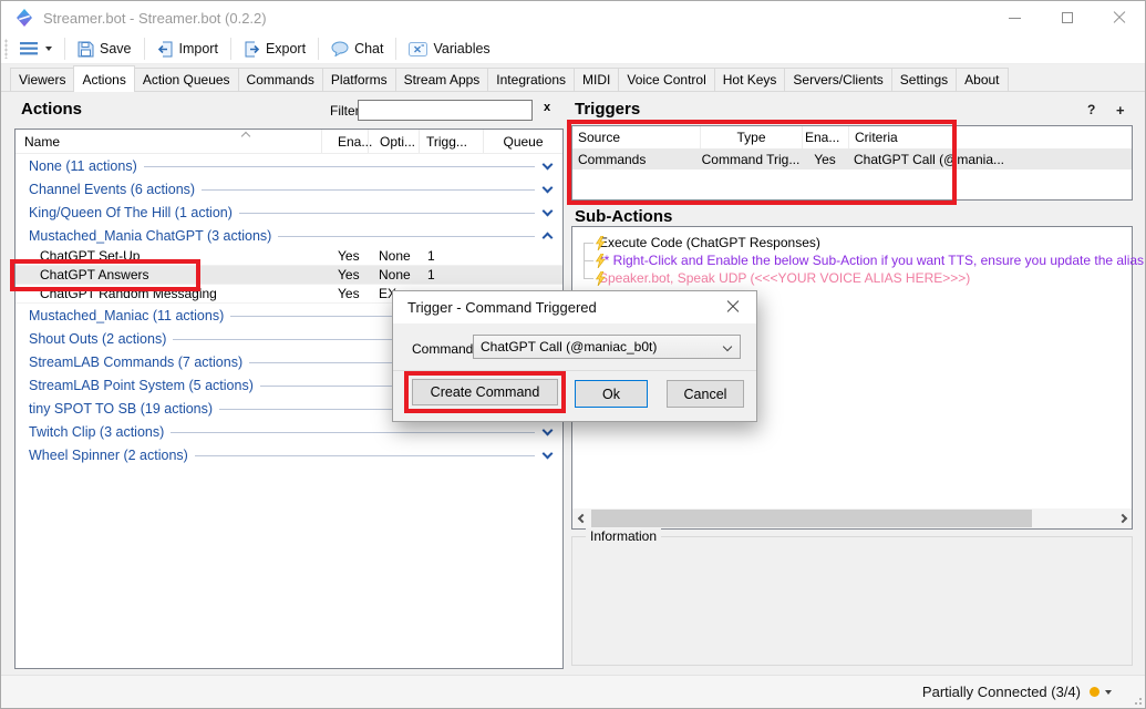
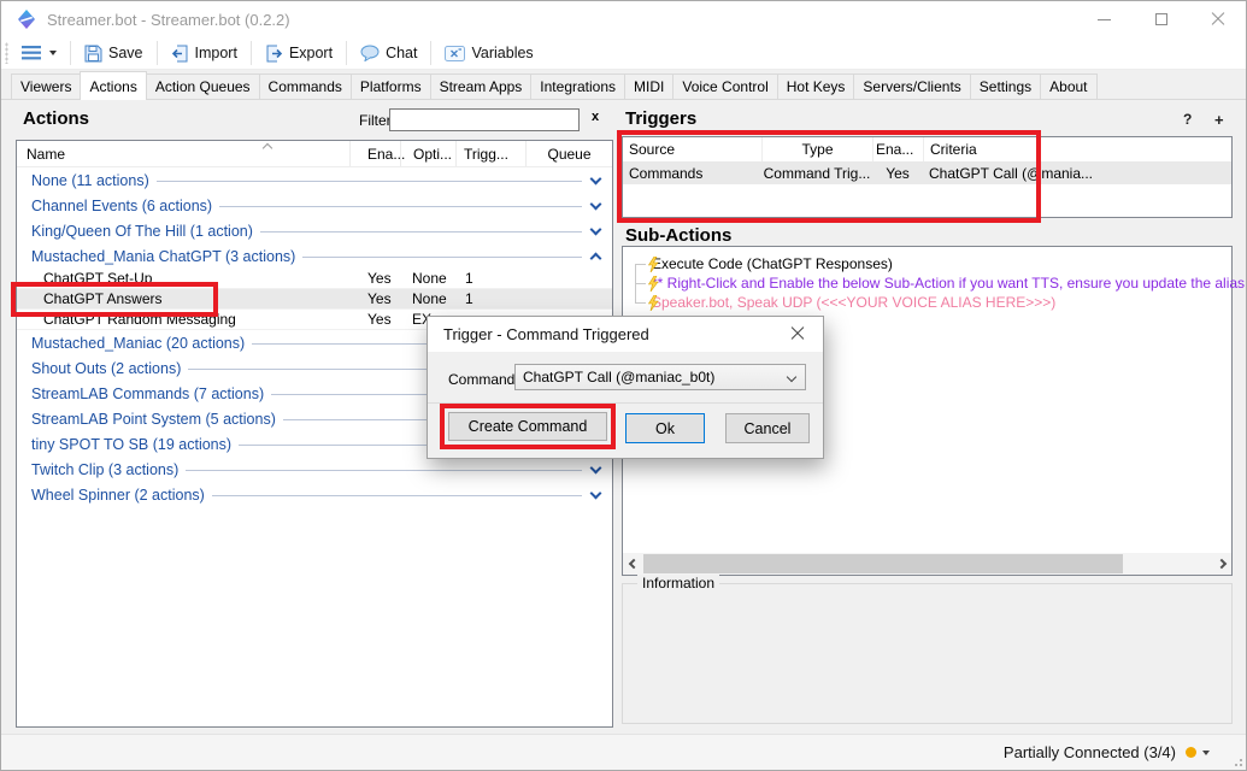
  Streamer.bot - Streamer.bot (0.2.2)
  Save
  Import
  Export
  Chat
  Variables
  Viewers
  Actions
  Action Queues
  Commands
  Platforms
  Stream Apps
  Integrations
  MIDI
  Voice Control
  Hot Keys
  Servers/Clients
  Settings
  About
  Actions
  Filte
  x
  Name
  Ena...
  Opti...
  Trigg...
  Queue
  None (11 actions)
  Channel Events (6 actions)
  King/Queen Of The Hill (1 action)
  Mustached_Mania ChatGPT (3 actions)
  ChatGPT Set-Up
  Yes
  None
  1
  ChatGPT Answers
  Yes
  None
  1
  ChatGPT Random Messaging
  Yes
- Mustached_Maniac (11 actions)
+ Mustached_Maniac (20 actions)
  Shout Outs (2 actions)
  StreamLAB Commands (7 actions)
  StreamLAB Point System (5 actions)
  tiny SPOT TO SB (19 actions)
  Twitch Clip (3 actions)
  Wheel Spinner (2 actions)
  Triggers
  ?
  +
  Source
  Type
  Ena...
  Criteria
  Commands
  Command Trig...
  Yes
  ChatGPT Call (@mania...
  Sub-Actions
  xecute Code (ChatGPT Responses)
  * Right-Click and Enable the below Sub-Action if you want TTS, ensure you update the alias
  peaker.bot, Speak UDP (<<<YOUR VOICE ALIAS HERE>>>)
  Information
  Trigger - Command Triggered
  Command
  ChatGPT Call (@maniac_b0t)
  Create Command
  Ok
  Cancel
  Partially Connected (3/4)
